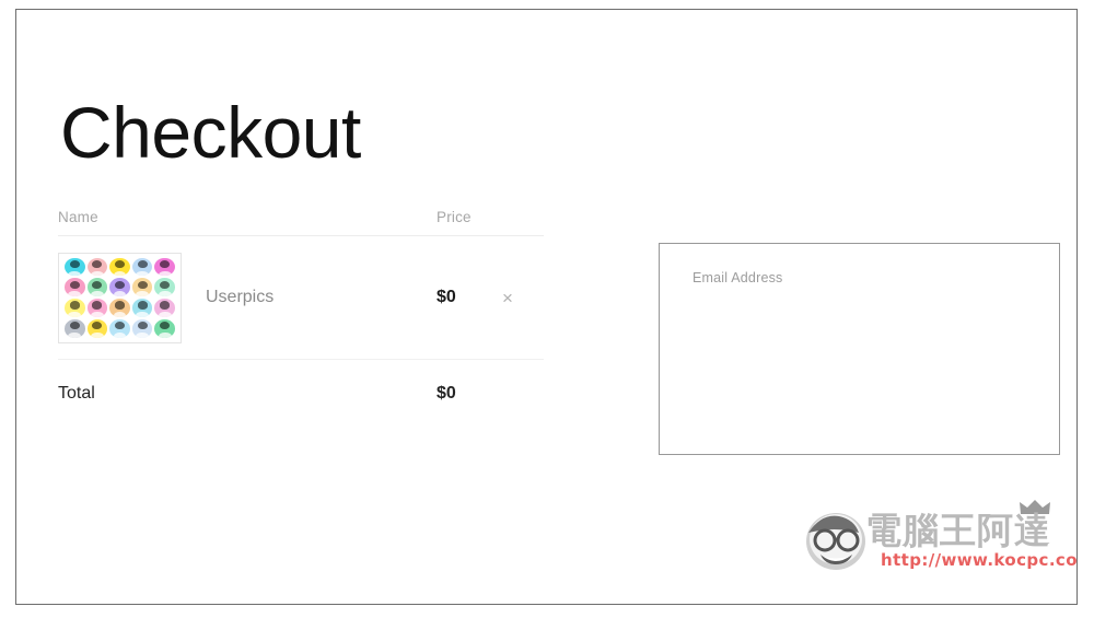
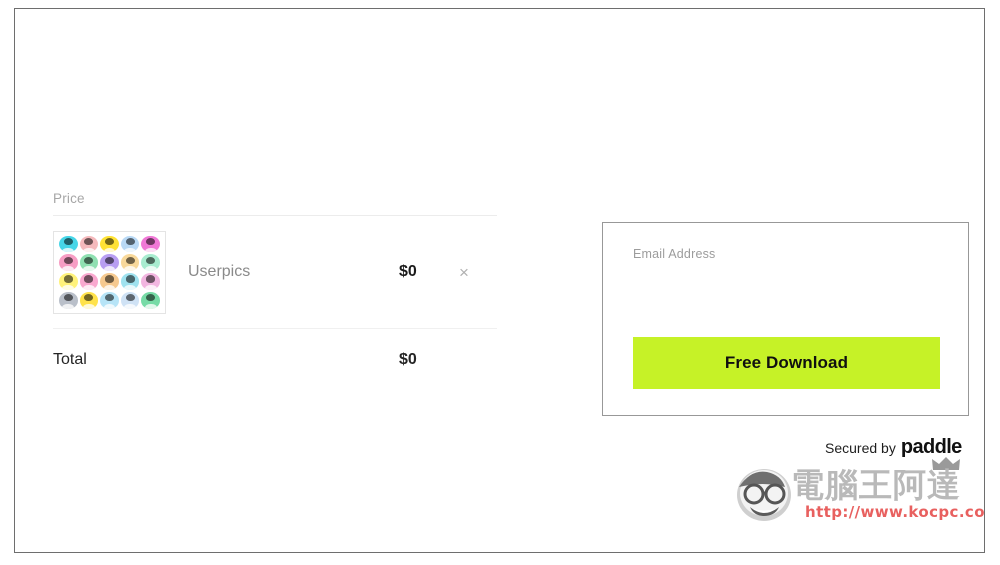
- Checkout
- Name
  Price
  Userpics
  $0
  ×
  Total
  $0
  Email Address
+ Free Download
+ Secured by
+ paddle
  電腦王阿達
  http://www.kocpc.co
